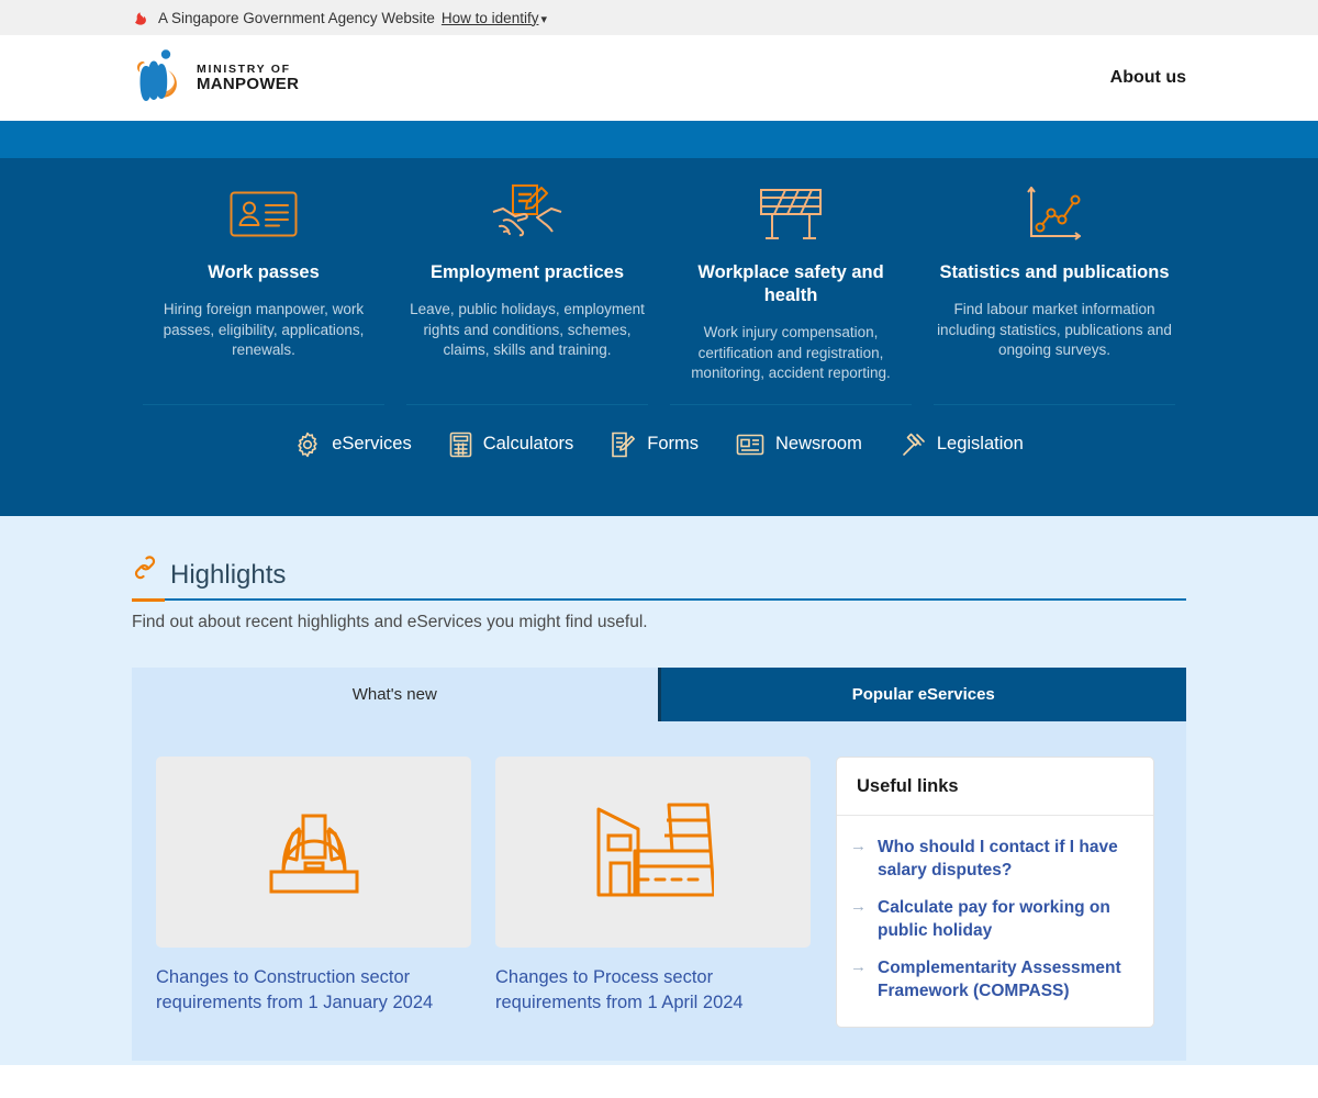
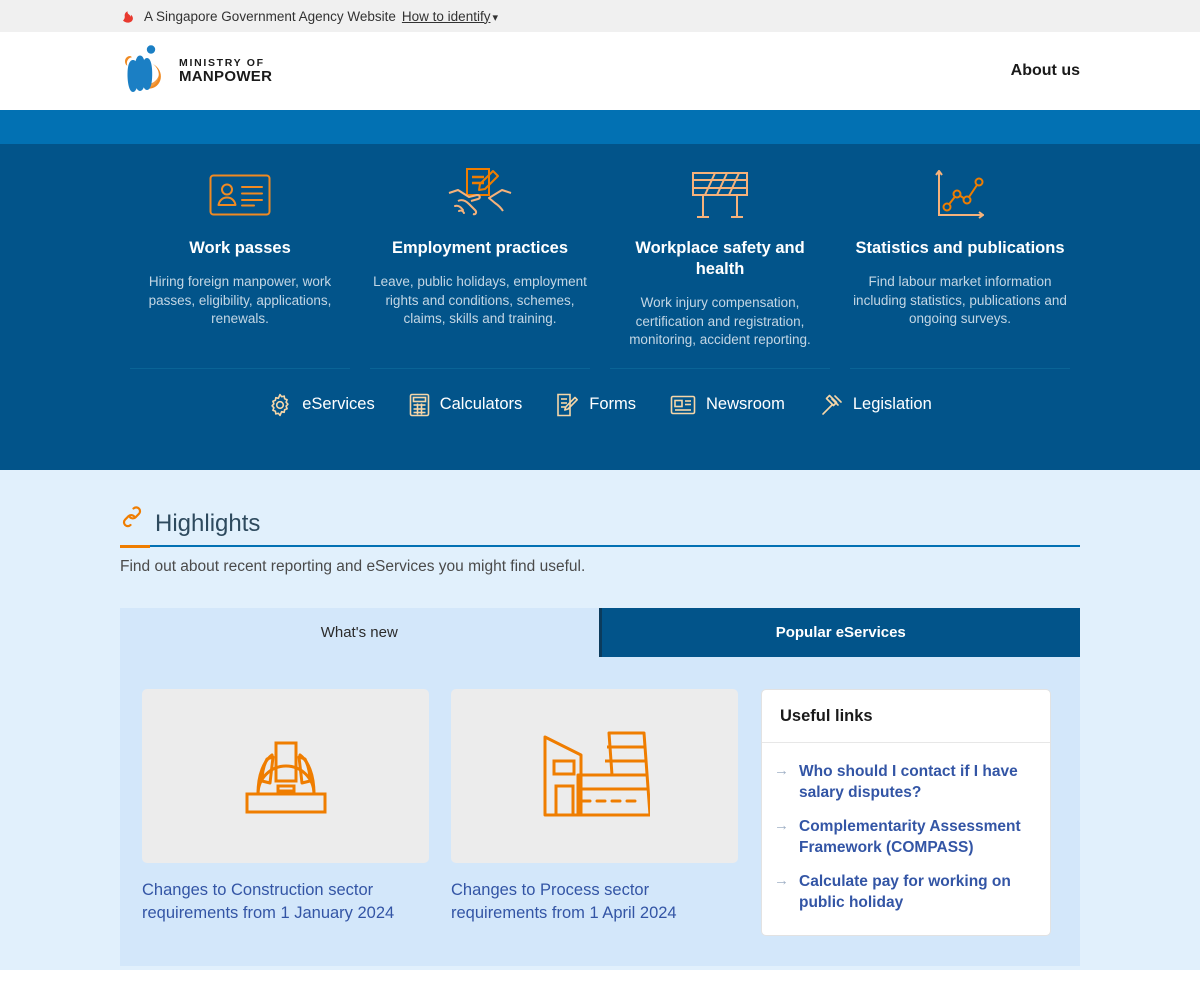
  A Singapore Government Agency Website
  How to identify
  ▾
  MINISTRY OF
  MANPOWER
  About us
  Work passes
  Hiring foreign manpower, work passes, eligibility, applications, renewals.
  Employment practices
  Leave, public holidays, employment rights and conditions, schemes, claims, skills and training.
  Workplace safety and health
  Work injury compensation, certification and registration, monitoring, accident reporting.
  Statistics and publications
  Find labour market information including statistics, publications and ongoing surveys.
  eServices
  Calculators
  Forms
  Newsroom
  Legislation
  Highlights
- Find out about recent highlights and eServices you might find useful.
+ Find out about recent reporting and eServices you might find useful.
  What's new
  Popular eServices
  Changes to Construction sector requirements from 1 January 2024
  Changes to Process sector requirements from 1 April 2024
  Useful links
  →
  Who should I contact if I have salary disputes?
  →
- Calculate pay for working on public holiday
+ Complementarity Assessment Framework (COMPASS)
  →
- Complementarity Assessment Framework (COMPASS)
+ Calculate pay for working on public holiday
